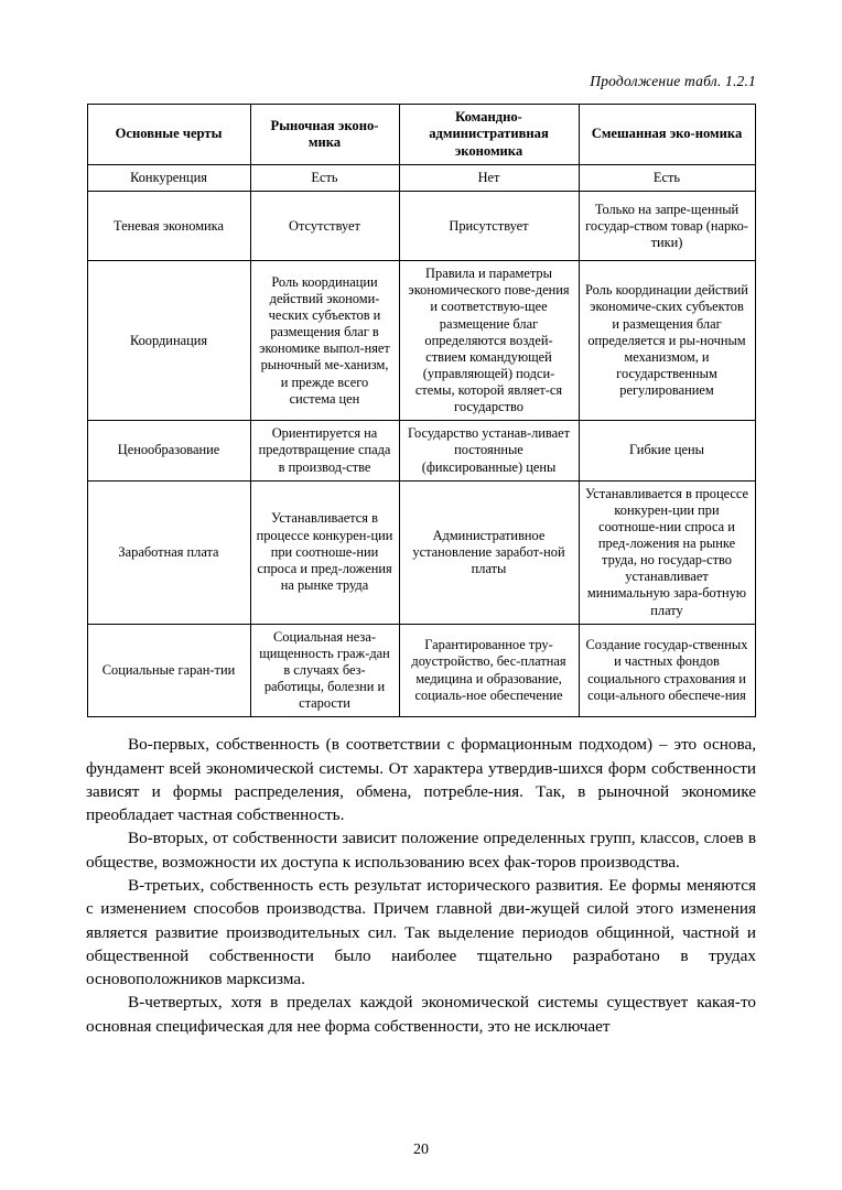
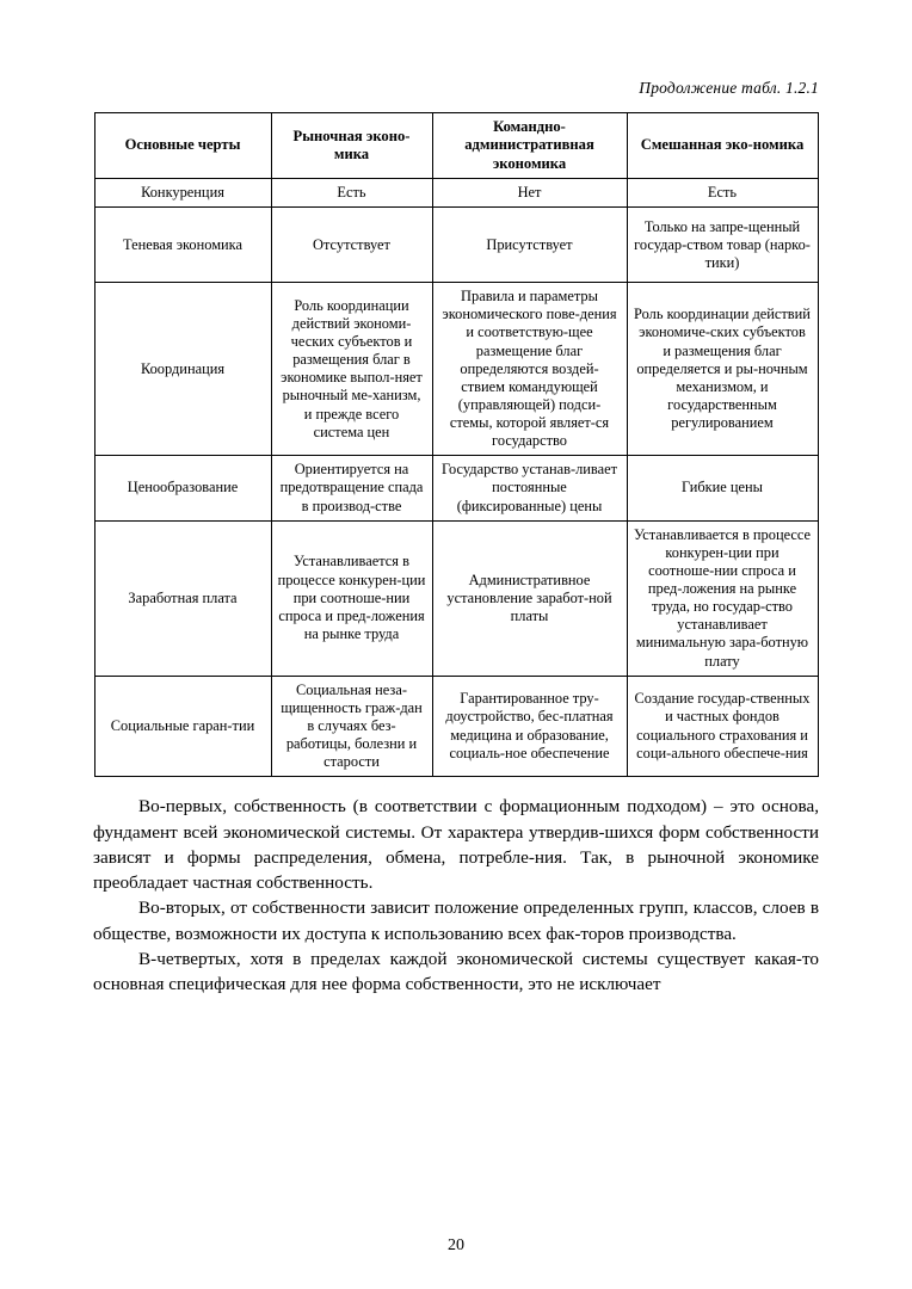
  Продолжение табл. 1.2.1
  Основные черты	Рыночная эконо-мика	Командно-административная экономика	Смешанная эко-номика
  Конкуренция	Есть	Нет	Есть
  Теневая экономика	Отсутствует	Присутствует	Только на запре-щенный государ-ством товар (нарко-тики)
  Координация	Роль координации действий экономи-ческих субъектов и размещения благ в экономике выпол-няет рыночный ме-ханизм, и прежде всего система цен	Правила и параметры экономического пове-дения и соответствую-щее размещение благ определяются воздей-ствием командующей (управляющей) подси-стемы, которой являет-ся государство	Роль координации действий экономиче-ских субъектов и размещения благ определяется и ры-ночным механизмом, и государственным регулированием
  Ценообразование	Ориентируется на предотвращение спада в производ-стве	Государство устанав-ливает постоянные (фиксированные) цены	Гибкие цены
  Заработная плата	Устанавливается в процессе конкурен-ции при соотноше-нии спроса и пред-ложения на рынке труда	Административное установление заработ-ной платы	Устанавливается в процессе конкурен-ции при соотноше-нии спроса и пред-ложения на рынке труда, но государ-ство устанавливает минимальную зара-ботную плату
  Социальные гаран-тии	Социальная неза-щищенность граж-дан в случаях без-работицы, болезни и старости	Гарантированное тру-доустройство, бес-платная медицина и образование, социаль-ное обеспечение	Создание государ-ственных и частных фондов социального страхования и соци-ального обеспече-ния
  Во-первых, собственность (в соответствии с формационным подходом) – это основа, фундамент всей экономической системы. От характера утвердив-шихся форм собственности зависят и формы распределения, обмена, потребле-ния. Так, в рыночной экономике преобладает частная собственность.
  Во-вторых, от собственности зависит положение определенных групп, классов, слоев в обществе, возможности их доступа к использованию всех фак-торов производства.
- В-третьих, собственность есть результат исторического развития. Ее формы меняются с изменением способов производства. Причем главной дви-жущей силой этого изменения является развитие производительных сил. Так выделение периодов общинной, частной и общественной собственности было наиболее тщательно разработано в трудах основоположников марксизма.
  В-четвертых, хотя в пределах каждой экономической системы существует какая-то основная специфическая для нее форма собственности, это не исключает
  20
